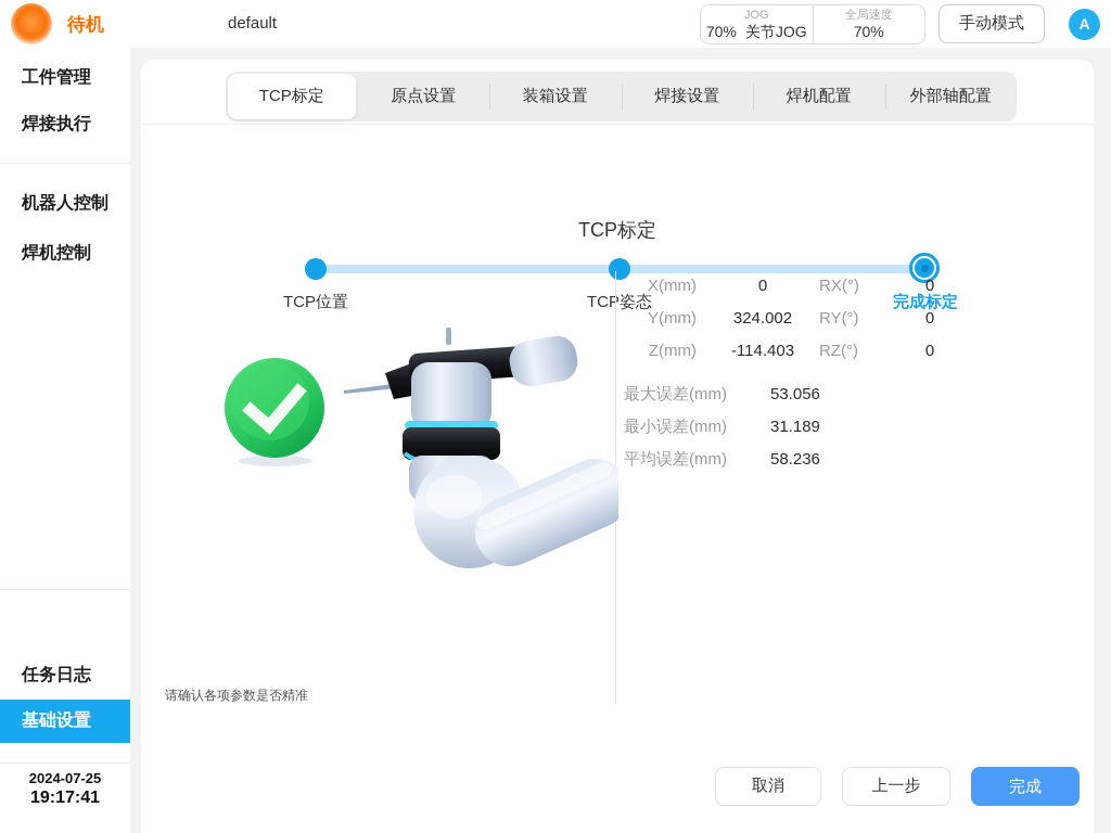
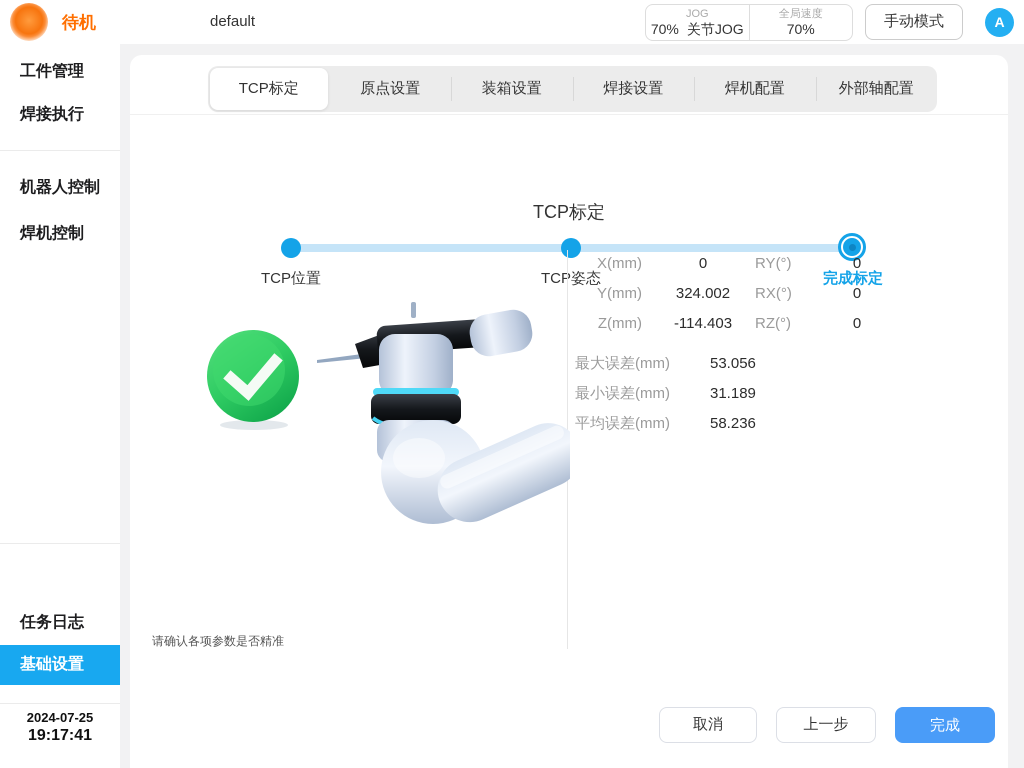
  待机
  default
  JOG
  70%
  关节JOG
  全局速度
  70%
  手动模式
  A
  工件管理
  焊接执行
  机器人控制
  焊机控制
  任务日志
  基础设置
  2024-07-25
  19:17:41
  TCP标定
  原点设置
  装箱设置
  焊接设置
  焊机配置
  外部轴配置
  TCP标定
  TCP位置
  TCP姿态
  完成标定
  X(mm)
  0
- RX(°)
+ RY(°)
  0
  Y(mm)
  324.002
- RY(°)
+ RX(°)
  0
  Z(mm)
  -114.403
  RZ(°)
  0
  最大误差(mm)
  53.056
  最小误差(mm)
  31.189
  平均误差(mm)
  58.236
  请确认各项参数是否精准
  取消
  上一步
  完成
